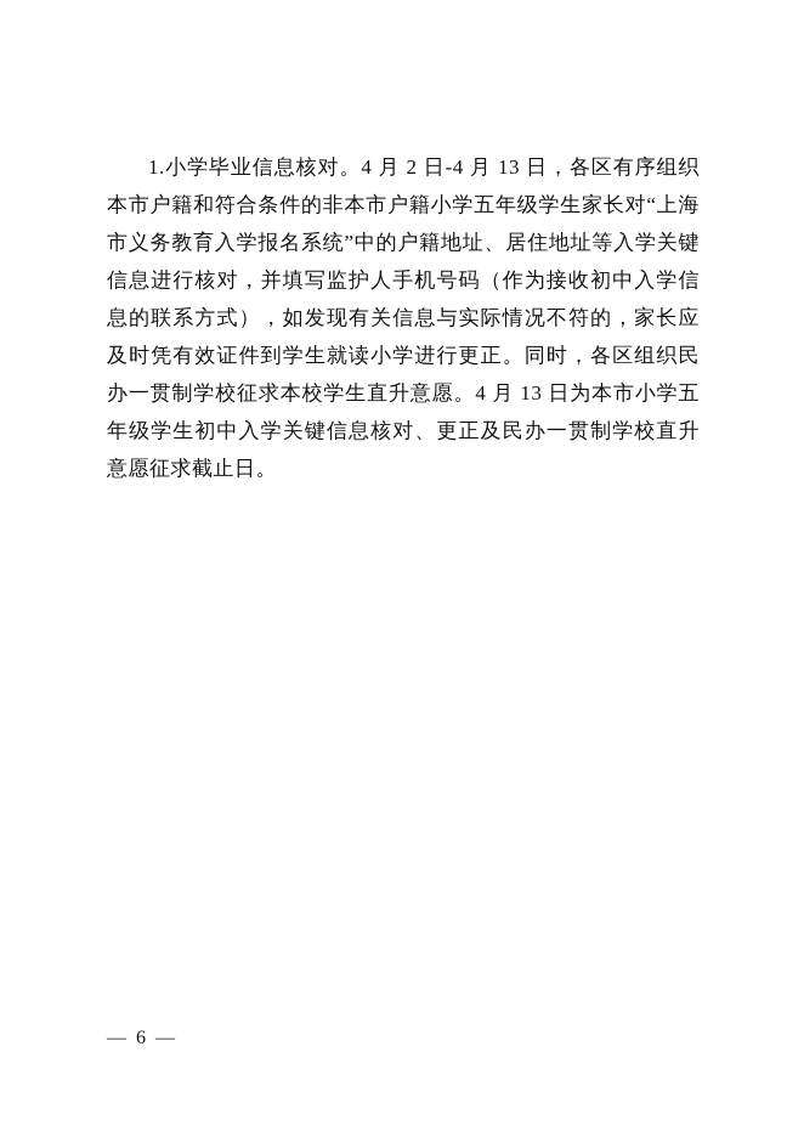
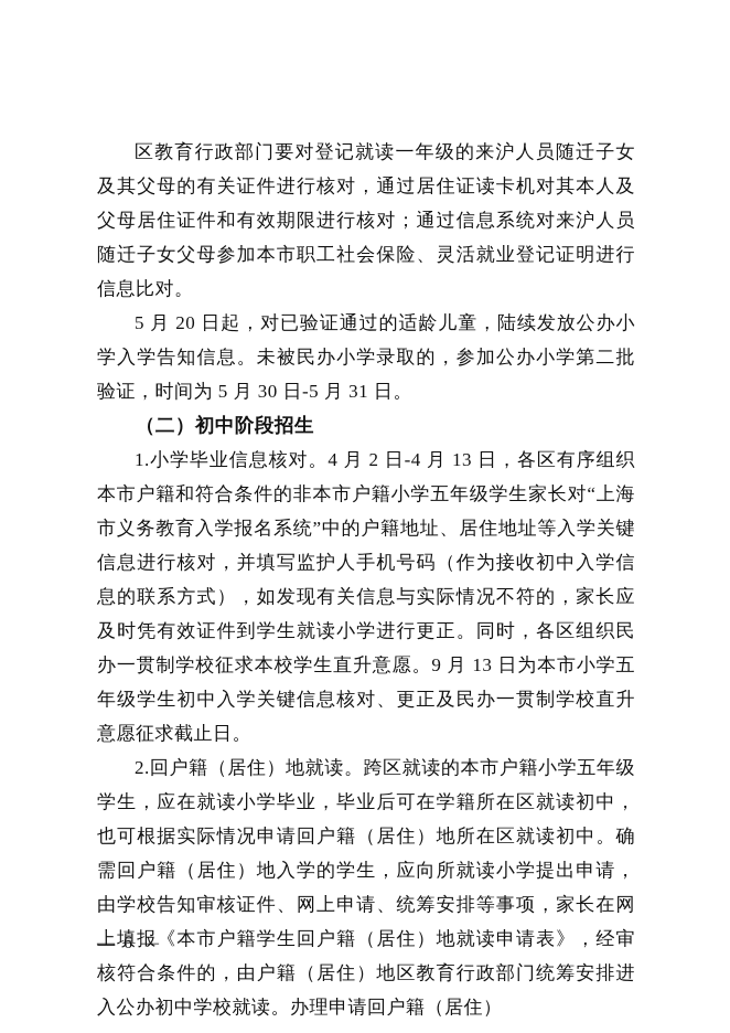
+ 区教育行政部门要对登记就读一年级的来沪人员随迁子女及其父母的有关证件进行核对，通过居住证读卡机对其本人及父母居住证件和有效期限进行核对；通过信息系统对来沪人员随迁子女父母参加本市职工社会保险、灵活就业登记证明进行信息比对。
+ 5 月 20 日起，对已验证通过的适龄儿童，陆续发放公办小学入学告知信息。未被民办小学录取的，参加公办小学第二批验证，时间为 5 月 30 日-5 月 31 日。
+ （二）初中阶段招生
- 1.小学毕业信息核对。4 月 2 日-4 月 13 日，各区有序组织本市户籍和符合条件的非本市户籍小学五年级学生家长对“上海市义务教育入学报名系统”中的户籍地址、居住地址等入学关键信息进行核对，并填写监护人手机号码（作为接收初中入学信息的联系方式），如发现有关信息与实际情况不符的，家长应及时凭有效证件到学生就读小学进行更正。同时，各区组织民办一贯制学校征求本校学生直升意愿。4 月 13 日为本市小学五年级学生初中入学关键信息核对、更正及民办一贯制学校直升意愿征求截止日。
+ 1.小学毕业信息核对。4 月 2 日-4 月 13 日，各区有序组织本市户籍和符合条件的非本市户籍小学五年级学生家长对“上海市义务教育入学报名系统”中的户籍地址、居住地址等入学关键信息进行核对，并填写监护人手机号码（作为接收初中入学信息的联系方式），如发现有关信息与实际情况不符的，家长应及时凭有效证件到学生就读小学进行更正。同时，各区组织民办一贯制学校征求本校学生直升意愿。9 月 13 日为本市小学五年级学生初中入学关键信息核对、更正及民办一贯制学校直升意愿征求截止日。
+ 2.回户籍（居住）地就读。跨区就读的本市户籍小学五年级学生，应在就读小学毕业，毕业后可在学籍所在区就读初中，也可根据实际情况申请回户籍（居住）地所在区就读初中。确需回户籍（居住）地入学的学生，应向所就读小学提出申请，由学校告知审核证件、网上申请、统筹安排等事项，家长在网上填报《本市户籍学生回户籍（居住）地就读申请表》，经审核符合条件的，由户籍（居住）地区教育行政部门统筹安排进入公办初中学校就读。办理申请回户籍（居住）
  — 6 —
